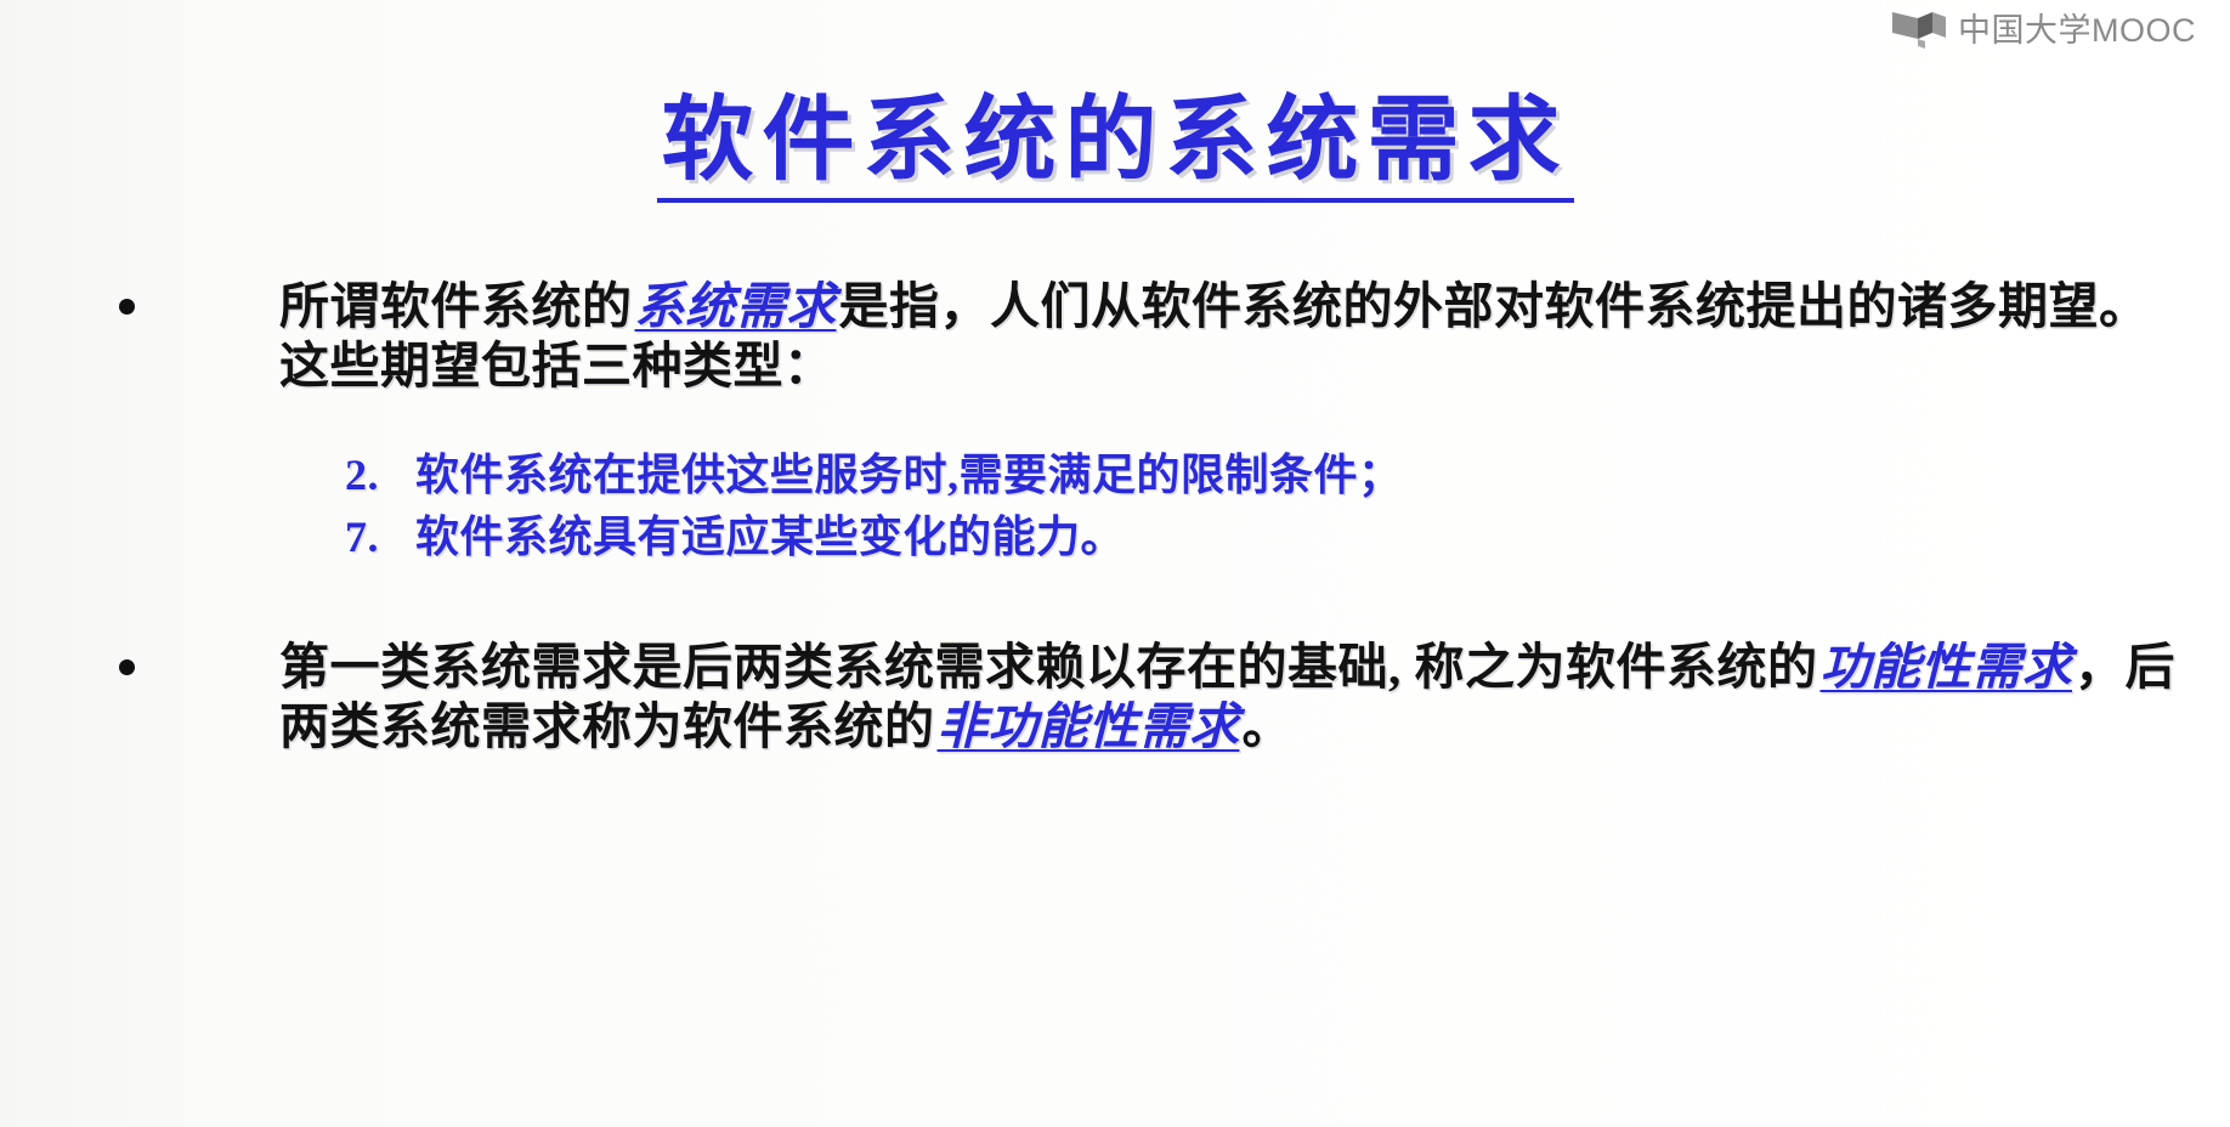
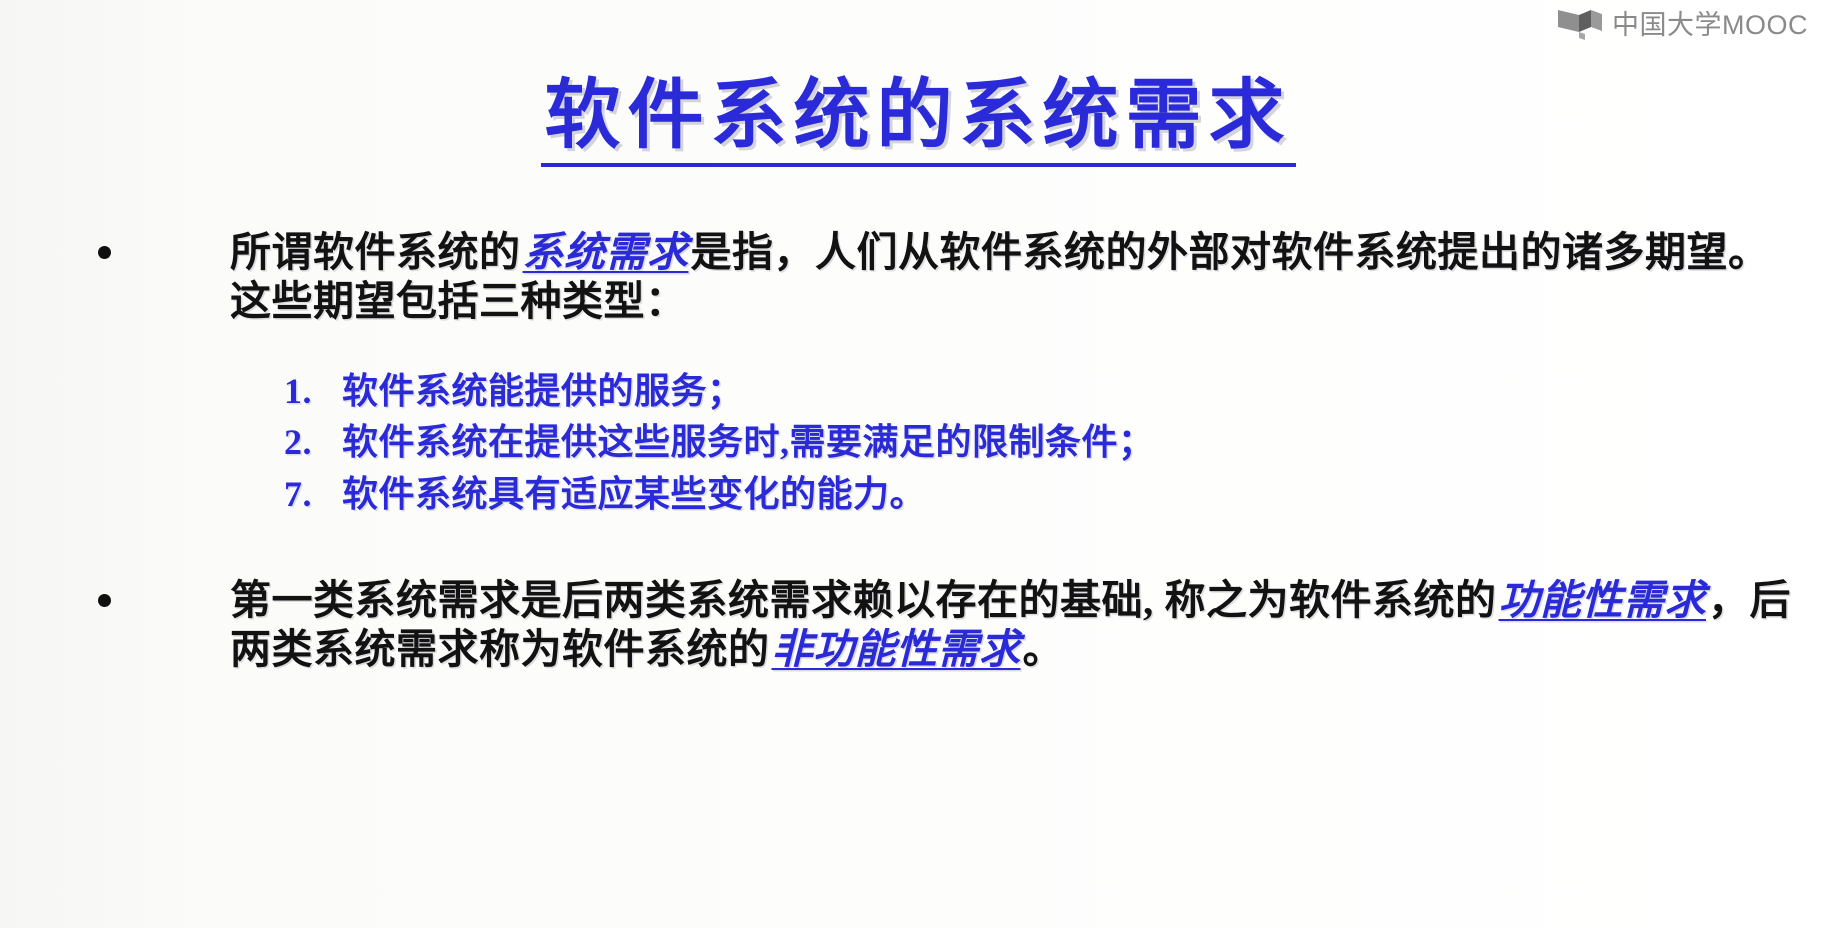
  中国大学MOOC
  软件系统的系统需求
  所谓软件系统的系统需求是指，人们从软件系统的外部对软件系统提出的诸多期望。这些期望包括三种类型：
+ 1.
+ 软件系统能提供的服务；
  2.
  软件系统在提供这些服务时,需要满足的限制条件；
  7.
  软件系统具有适应某些变化的能力。
  第一类系统需求是后两类系统需求赖以存在的基础, 称之为软件系统的功能性需求，后两类系统需求称为软件系统的非功能性需求。
